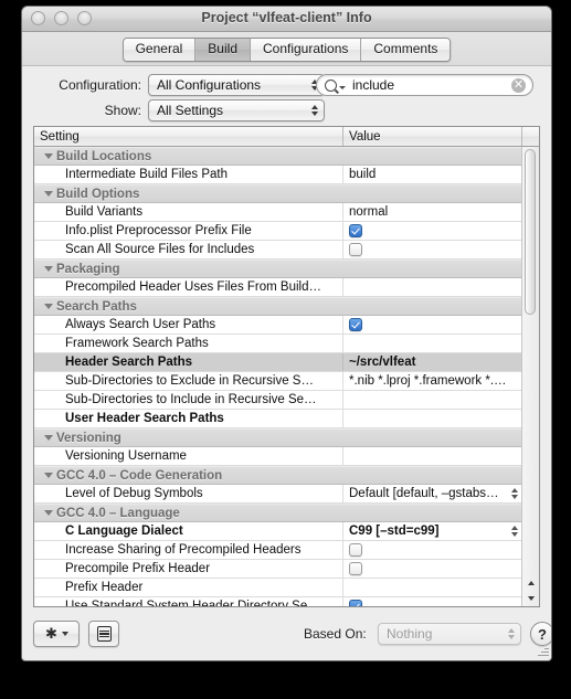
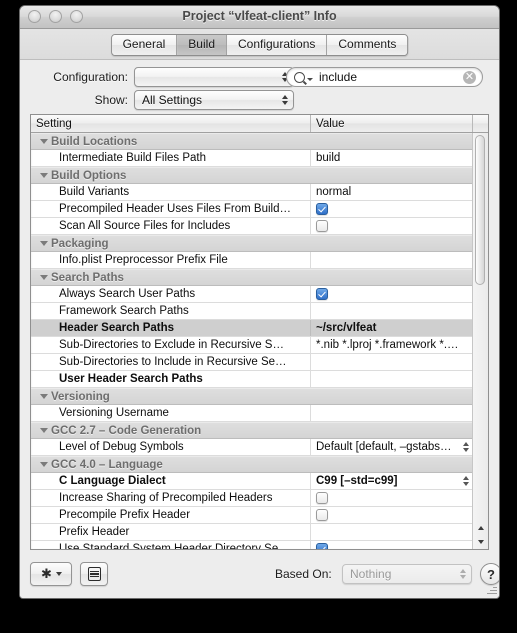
  Project “vlfeat-client” Info
  General
  Build
  Configurations
  Comments
  Configuration:
- All Configurations
  Show:
  All Settings
  include
  ✕
  Setting
  Value
  Build Locations
  Intermediate Build Files Path
  build
  Build Options
  Build Variants
  normal
- Info.plist Preprocessor Prefix File
+ Precompiled Header Uses Files From Build…
  Scan All Source Files for Includes
  Packaging
- Precompiled Header Uses Files From Build…
+ Info.plist Preprocessor Prefix File
  Search Paths
  Always Search User Paths
  Framework Search Paths
  Header Search Paths
  ~/src/vlfeat
  Sub-Directories to Exclude in Recursive S…
  *.nib *.lproj *.framework *.…
  Sub-Directories to Include in Recursive Se…
  User Header Search Paths
  Versioning
  Versioning Username
- GCC 4.0 – Code Generation
+ GCC 2.7 – Code Generation
  Level of Debug Symbols
  Default [default, –gstabs…
  GCC 4.0 – Language
  C Language Dialect
  C99 [–std=c99]
  Increase Sharing of Precompiled Headers
  Precompile Prefix Header
  Prefix Header
  ✱
  Based On:
  Nothing
  ?
